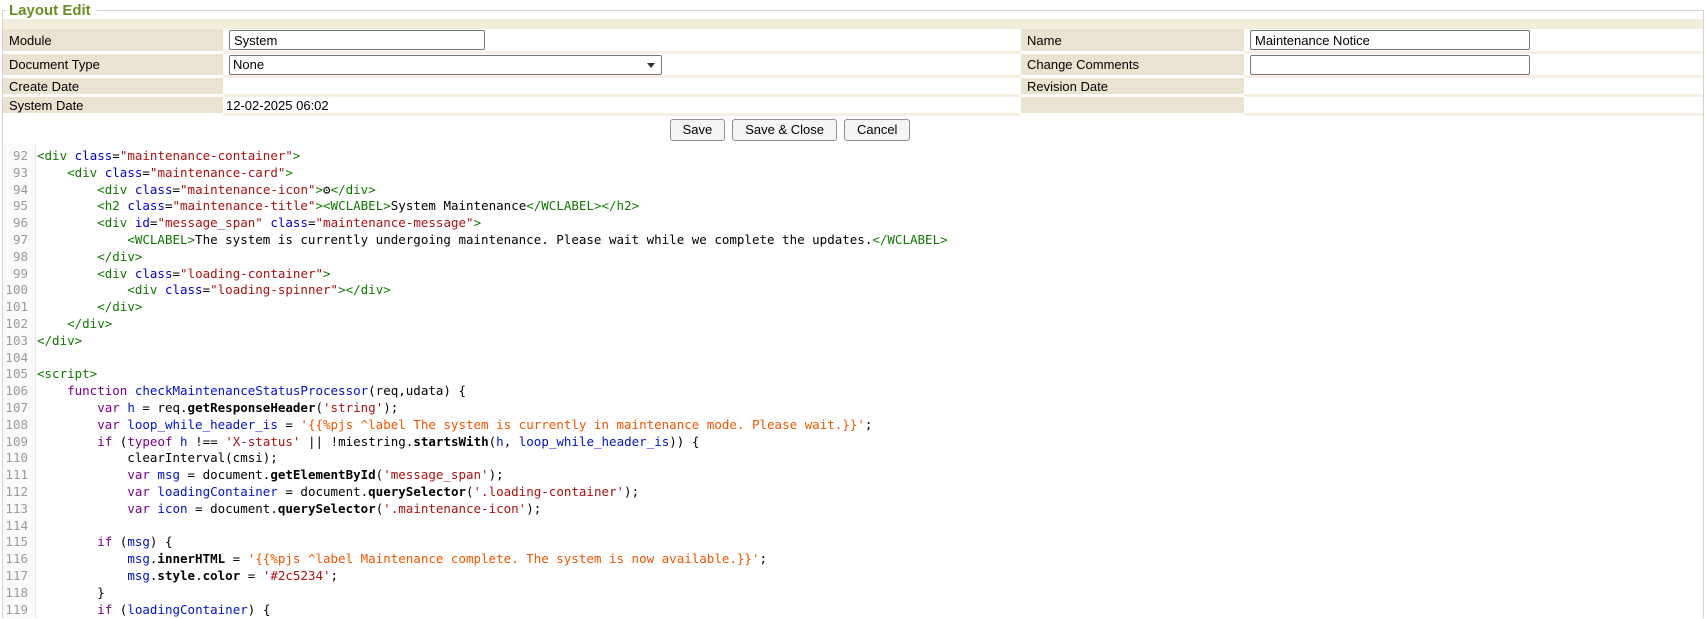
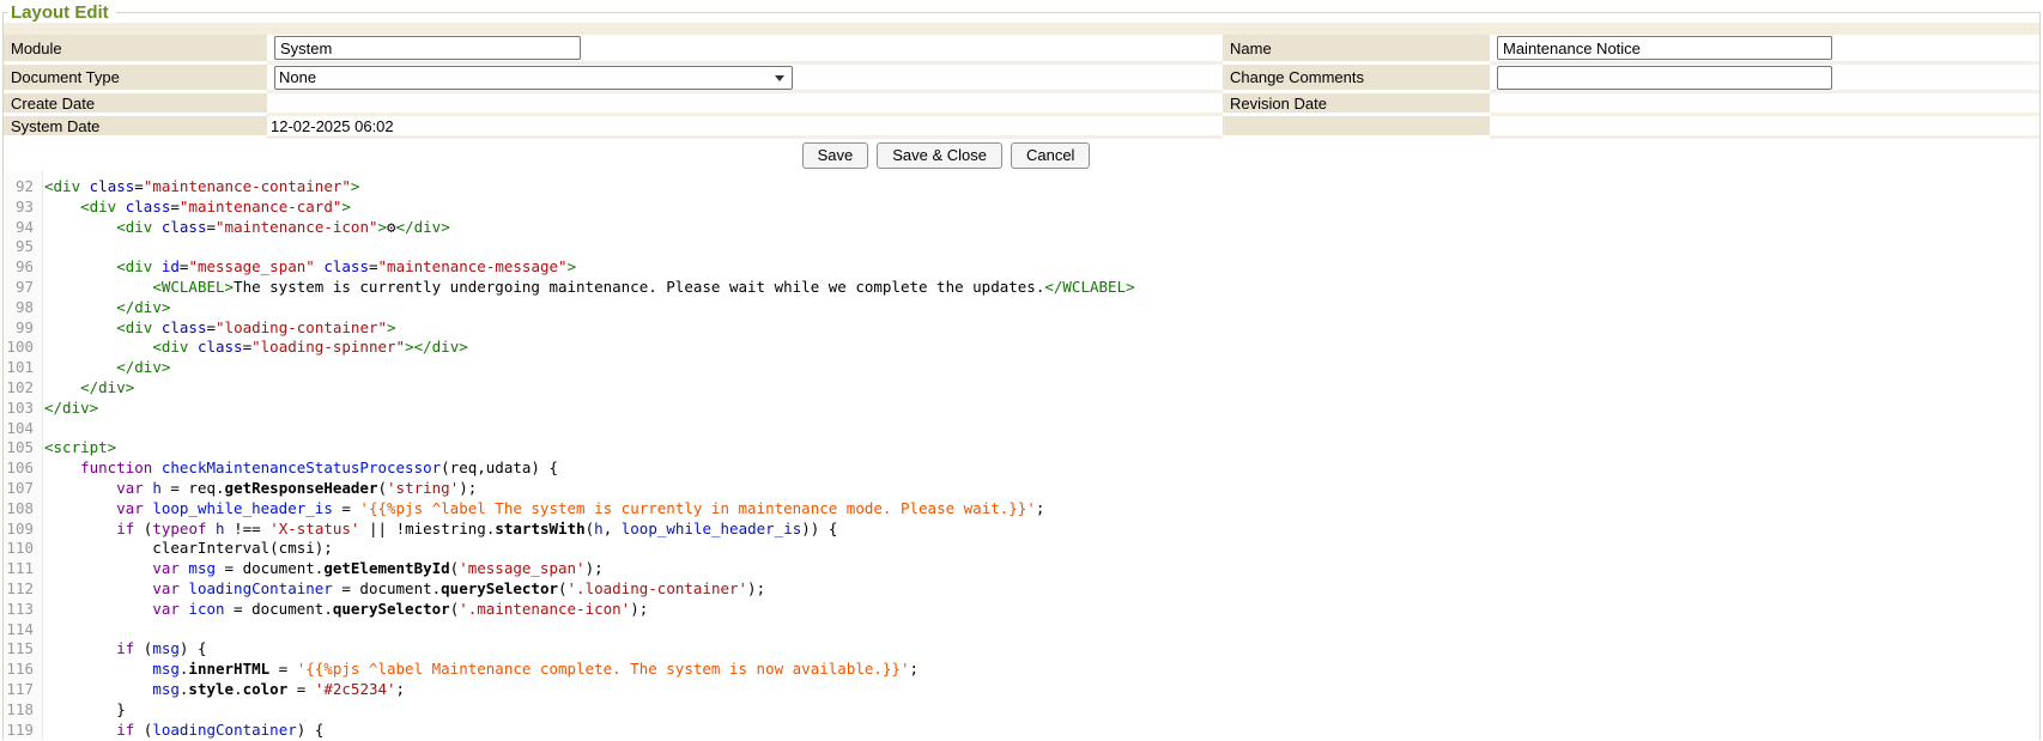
  Layout Edit
  Module
  System
  Name
  Maintenance Notice
  Document Type
  None
  Change Comments
  Create Date
  Revision Date
  System Date
  12-02-2025 06:02
  Save
  Save & Close
  Cancel
  92
  <div class="maintenance-container">
  93
  <div class="maintenance-card">
  94
  <div class="maintenance-icon">⚙</div>
  95
- <h2 class="maintenance-title"><WCLABEL>System Maintenance</WCLABEL></h2>
  96
  <div id="message_span" class="maintenance-message">
  97
  <WCLABEL>The system is currently undergoing maintenance. Please wait while we complete the updates.</WCLABEL>
  98
  </div>
  99
  <div class="loading-container">
  100
  <div class="loading-spinner"></div>
  101
  </div>
  102
  </div>
  103
  </div>
  104
  105
  <script>
  106
  function checkMaintenanceStatusProcessor(req,udata) {
  107
  var h = req.getResponseHeader('string');
  108
  var loop_while_header_is = '{{%pjs ^label The system is currently in maintenance mode. Please wait.}}';
  109
  if (typeof h !== 'X-status' || !miestring.startsWith(h, loop_while_header_is)) {
  110
  clearInterval(cmsi);
  111
  var msg = document.getElementById('message_span');
  112
  var loadingContainer = document.querySelector('.loading-container');
  113
  var icon = document.querySelector('.maintenance-icon');
  114
  115
  if (msg) {
  116
  msg.innerHTML = '{{%pjs ^label Maintenance complete. The system is now available.}}';
  117
  msg.style.color = '#2c5234';
  118
  }
  119
  if (loadingContainer) {
